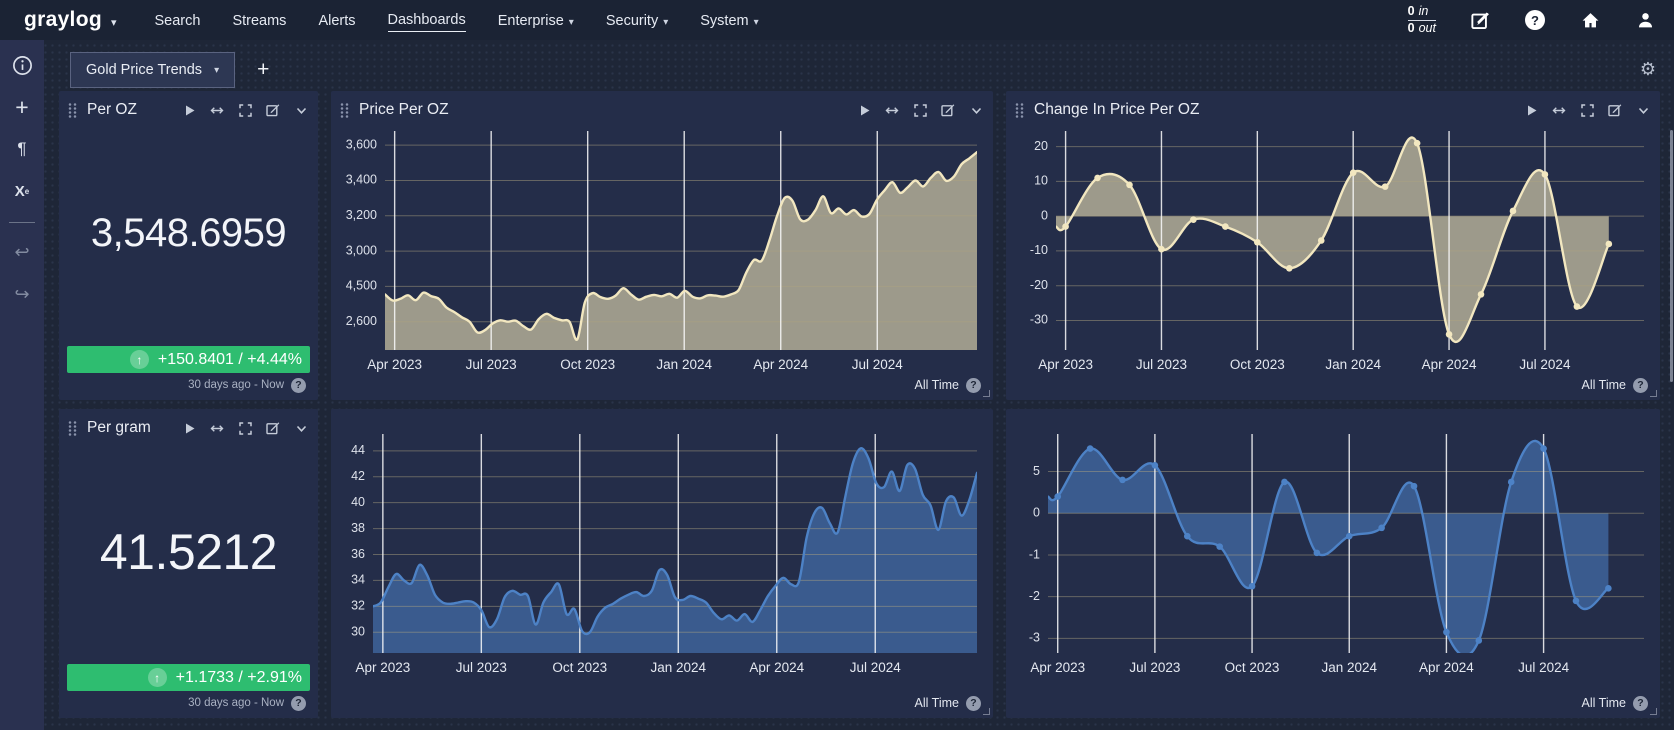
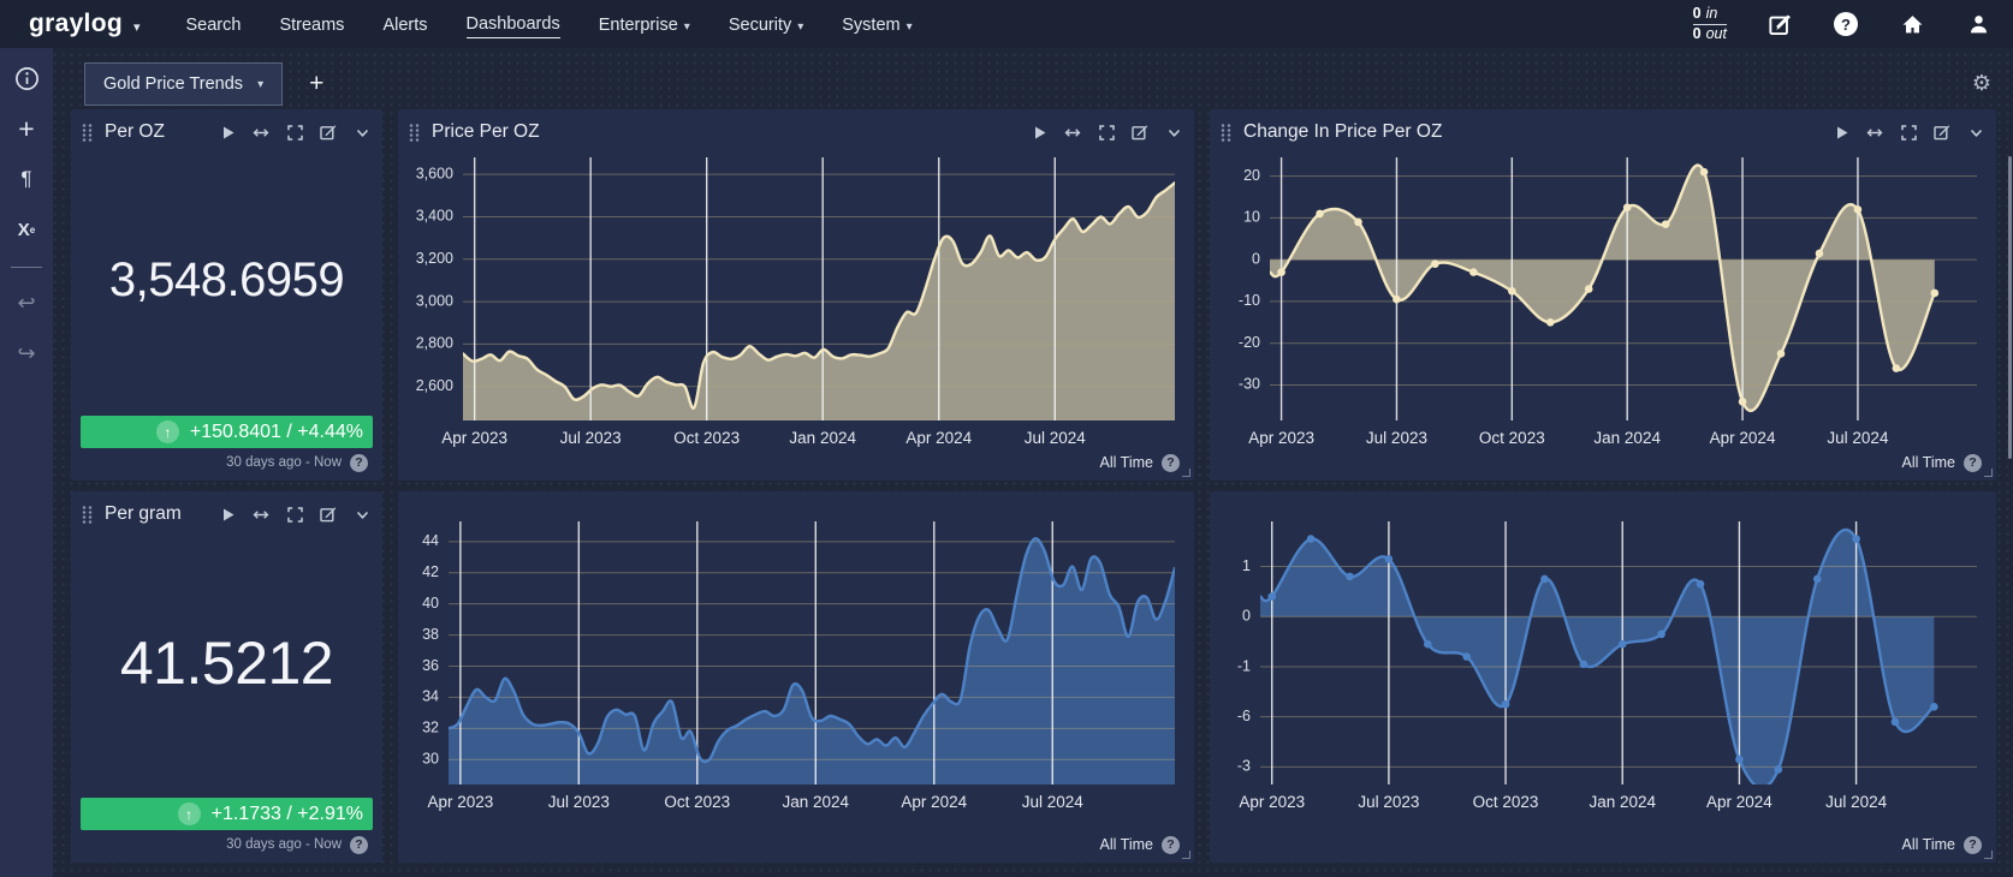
  graylog
  ▾
  Search
  Streams
  Alerts
  Dashboards
  Enterprise ▾
  Security ▾
  System ▾
  0 in
  0 out
  ?
  +
  ¶
  X
  e
  ↩
  ↪
  Gold Price Trends
  ▾
  +
  ⚙
  Per OZ
  3,548.6959
  ↑
  +150.8401 / +4.44%
  30 days ago - Now
  ?
  Price Per OZ
  2,600
- 4,500
+ 2,800
  3,000
  3,200
  3,400
  3,600
  Apr 2023
  Jul 2023
  Oct 2023
  Jan 2024
  Apr 2024
  Jul 2024
  All Time
  ?
  Change In Price Per OZ
  20
  10
  0
  -10
  -20
  -30
  Apr 2023
  Jul 2023
  Oct 2023
  Jan 2024
  Apr 2024
  Jul 2024
  All Time
  ?
  Per gram
  41.5212
  ↑
  +1.1733 / +2.91%
  30 days ago - Now
  ?
  30
  32
  34
  36
  38
  40
  42
  44
  Apr 2023
  Jul 2023
  Oct 2023
  Jan 2024
  Apr 2024
  Jul 2024
  All Time
  ?
- 5
+ 1
  0
  -1
- -2
+ -6
  -3
  Apr 2023
  Jul 2023
  Oct 2023
  Jan 2024
  Apr 2024
  Jul 2024
  All Time
  ?
